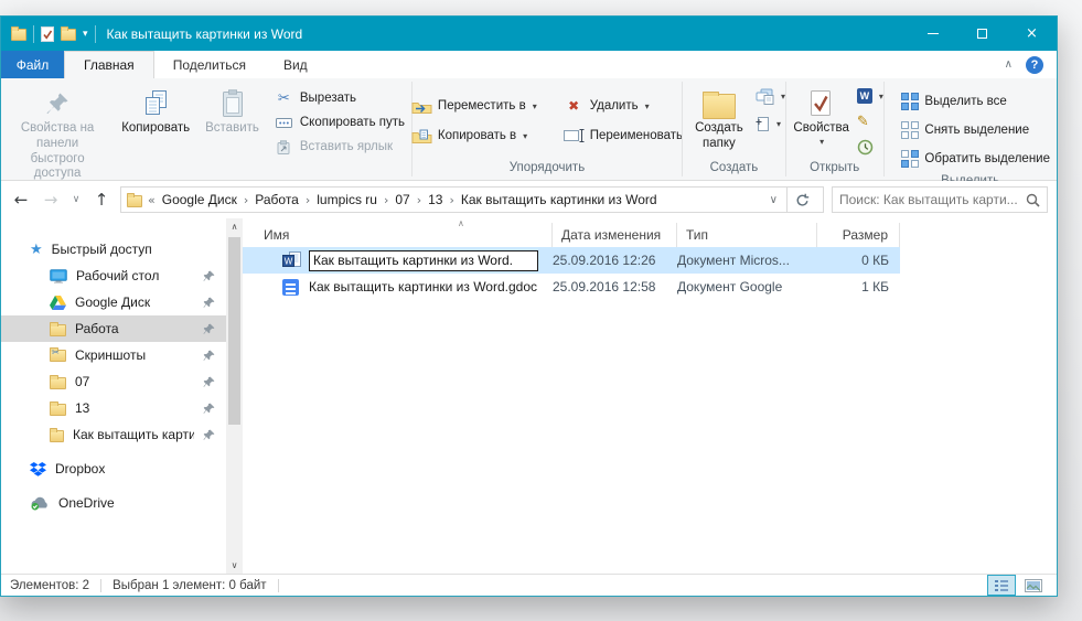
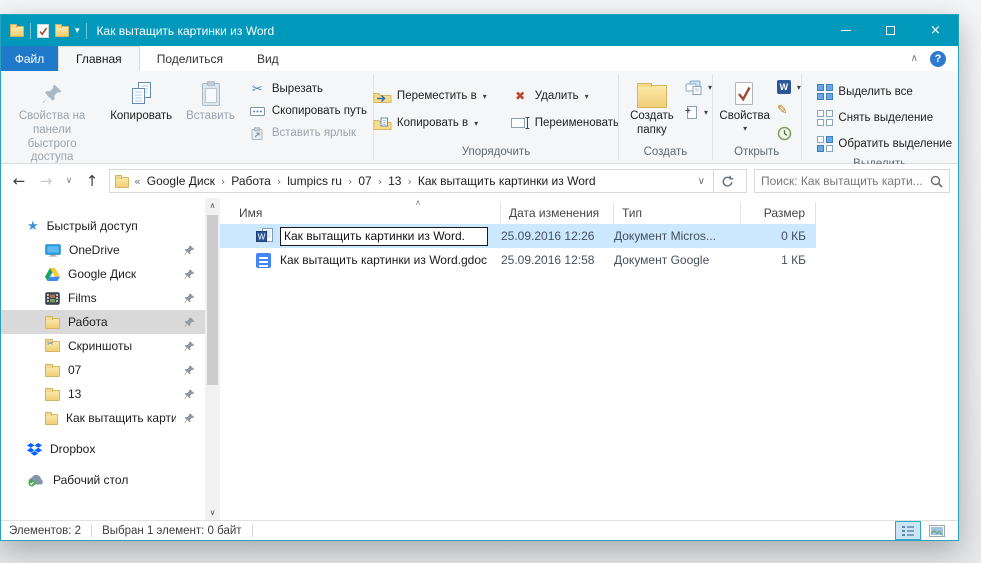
  ▾
  Как вытащить картинки из Word
  ×
  Файл
  Главная
  Поделиться
  Вид
  ∧
  ?
  Свойства на панели быстрого доступа
  Копировать
  Вставить
  ✂
  Вырезать
  Скопировать путь
  Вставить ярлык
  Переместить в
  ▾
  Копировать в
  ▾
  ✖
  Удалить
  ▾
  Переименовать
  Упорядочить
  Создать папку
  ▾
  ▾
  Создать
  Свойства
  ▾
  W
  ▾
  ✎
  Открыть
  Выделить все
  Снять выделение
  Обратить выделение
  ←
  →
  ∨
  ↑
  «
  Google Диск
  ›
  Работа
  ›
  lumpics ru
  ›
  07
  ›
  13
  ›
  Как вытащить картинки из Word
  ∨
  Поиск: Как вытащить карти...
  ★
  Быстрый доступ
- Рабочий стол
+ OneDrive
  Google Диск
+ Films
  Работа
  ✂
  Скриншоты
  07
  13
  Как вытащить карти
  Dropbox
- OneDrive
+ Рабочий стол
  ∧
  ∨
  ∧
  Имя
  Дата изменения
  Тип
  Размер
  W
  Как вытащить картинки из Word.
  25.09.2016 12:26
  Документ Micros...
  0 КБ
  Как вытащить картинки из Word.gdoc
  25.09.2016 12:58
  Документ Google
  1 КБ
  Элементов: 2
  Выбран 1 элемент: 0 байт
